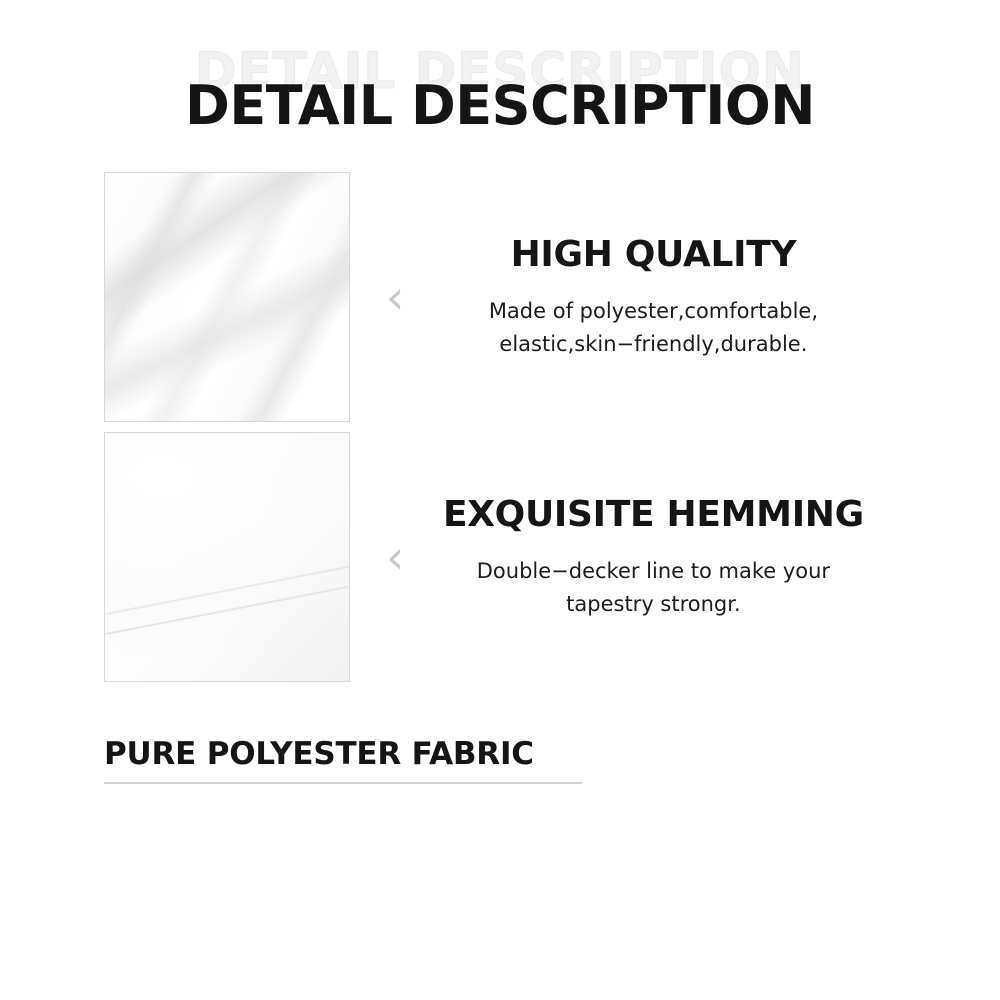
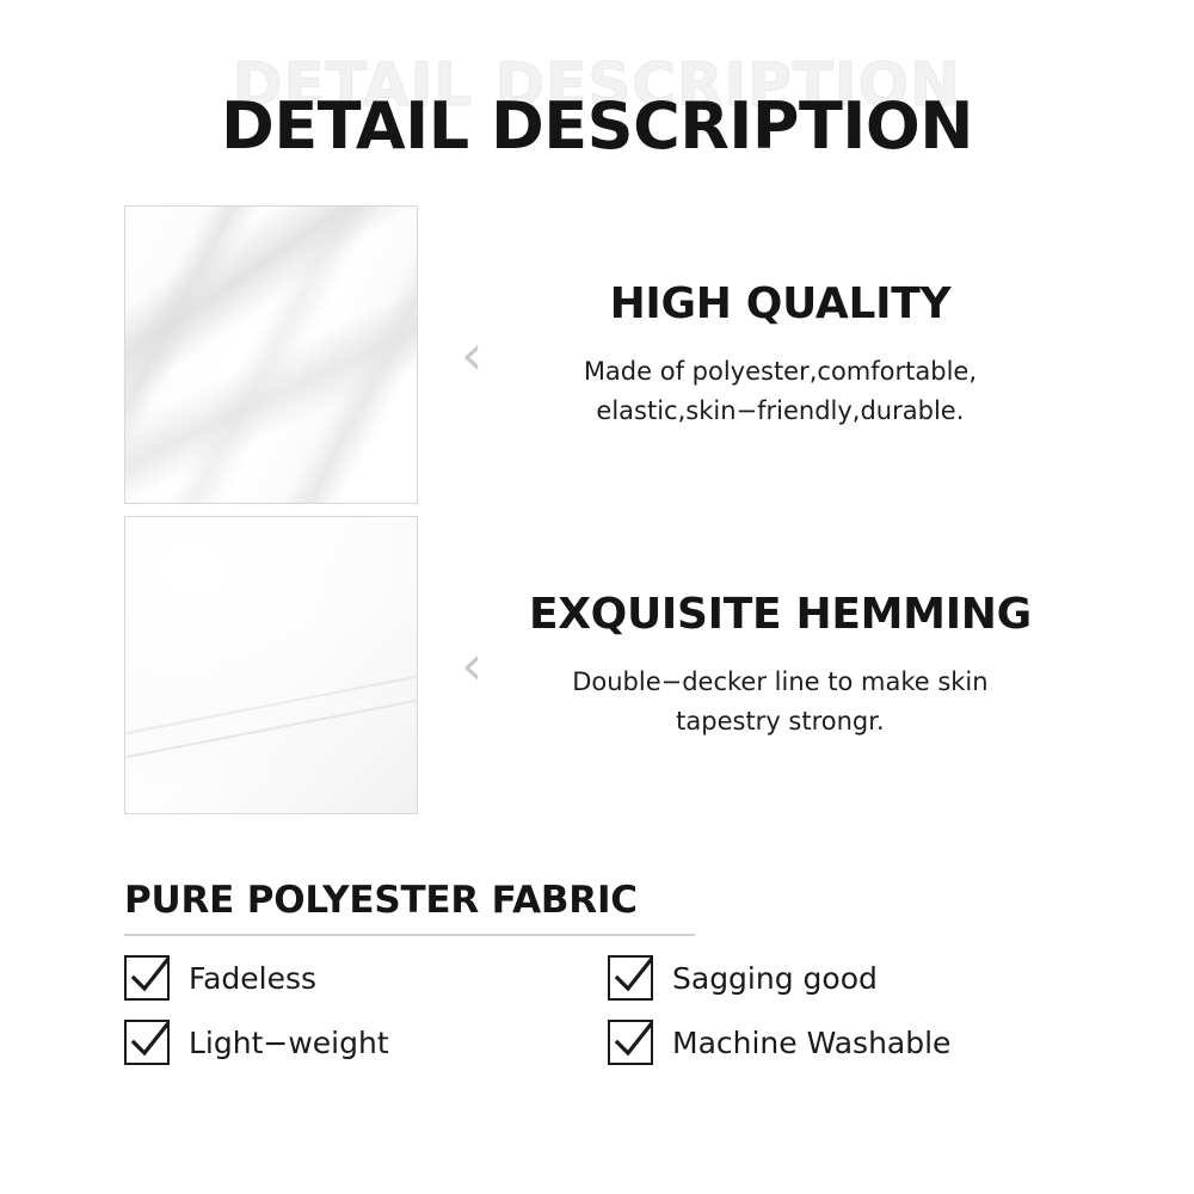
  DETAIL DESCRIPTION
  DETAIL DESCRIPTION
  ‹
  HIGH QUALITY
  Made of polyester,comfortable,
  elastic,skin−friendly,durable.
  ‹
  EXQUISITE HEMMING
- Double−decker line to make your
+ Double−decker line to make skin
  tapestry strongr.
  PURE POLYESTER FABRIC
+ Fadeless
+ Sagging good
+ Light−weight
+ Machine Washable
